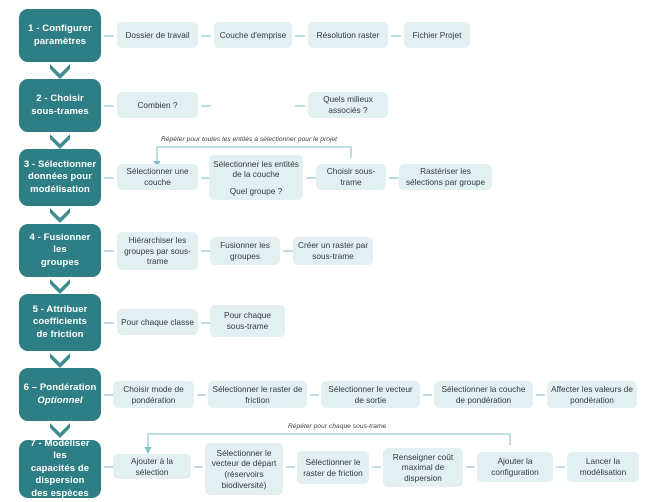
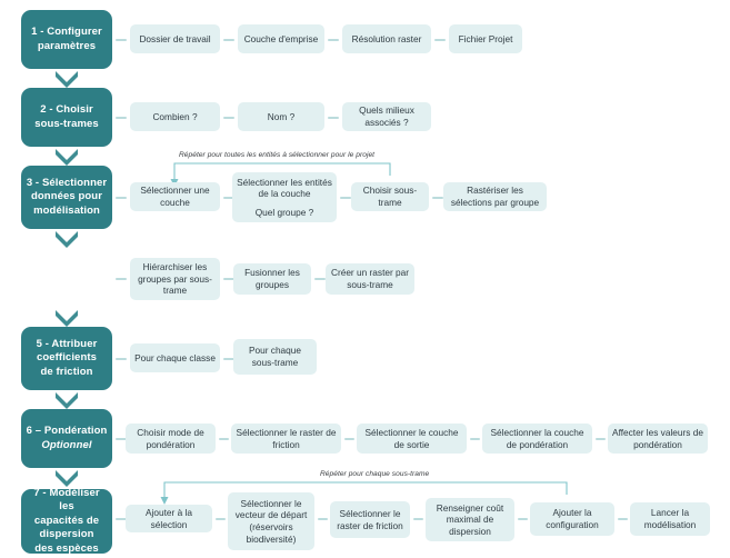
  1 - Configurer
  paramètres
  Dossier de travail
  Couche d'emprise
  Résolution raster
  Fichier Projet
  2 - Choisir
  sous-trames
  Combien ?
+ Nom ?
  Quels milieux associés ?
  3 - Sélectionner
  données pour
  modélisation
  Sélectionner une couche
  Sélectionner les entités de la couche
  Quel groupe ?
  Choisir sous-trame
  Rastériser les sélections par groupe
- 4 - Fusionner les
- groupes
  Hiérarchiser les groupes par sous-trame
  Fusionner les groupes
  Créer un raster par sous-trame
  5 - Attribuer
  coefficients
  de friction
  Pour chaque classe
  Pour chaque sous-trame
  6 – Pondération
  Optionnel
  Choisir mode de pondération
  Sélectionner le raster de friction
- Sélectionner le vecteur de sortie
+ Sélectionner le couche de sortie
  Sélectionner la couche de pondération
  Affecter les valeurs de pondération
  7 - Modéliser les
  capacités de
  dispersion
  des espèces
  Ajouter à la sélection
  Sélectionner le vecteur de départ (réservoirs biodiversité)
  Sélectionner le raster de friction
  Renseigner coût maximal de dispersion
  Ajouter la configuration
  Lancer la modélisation
